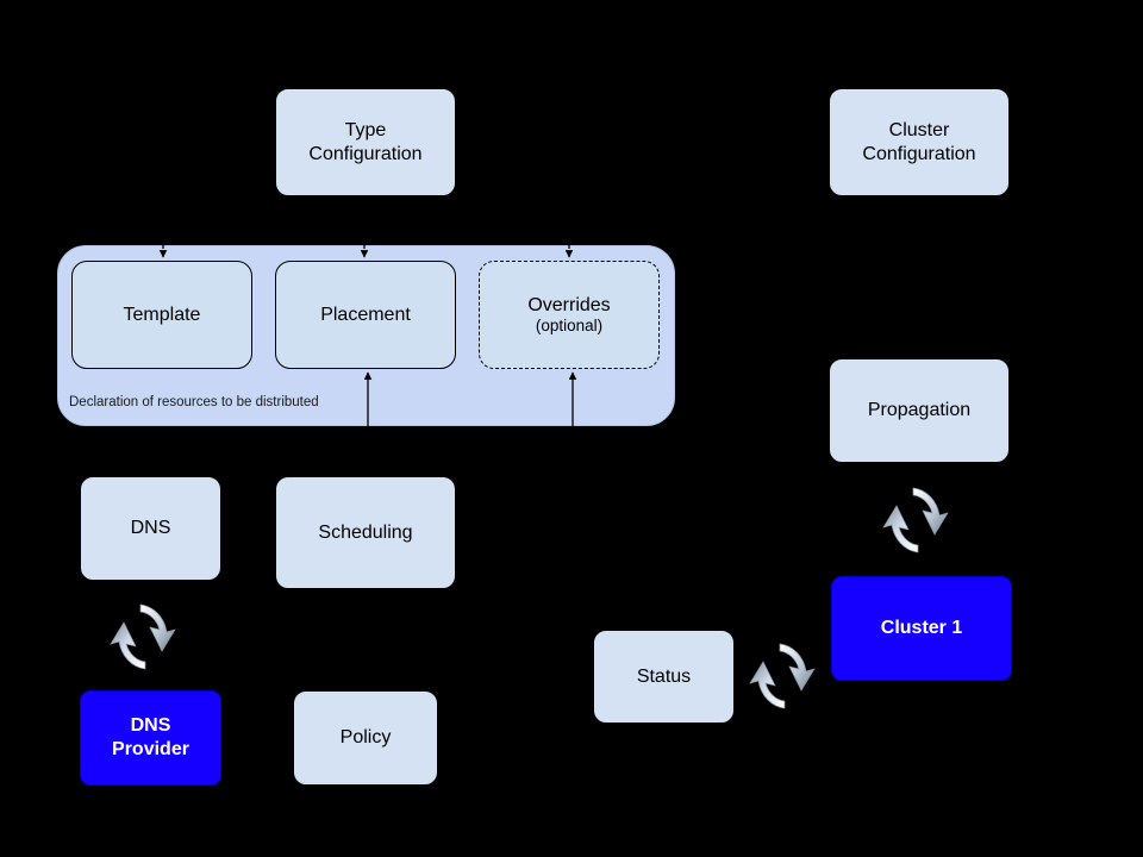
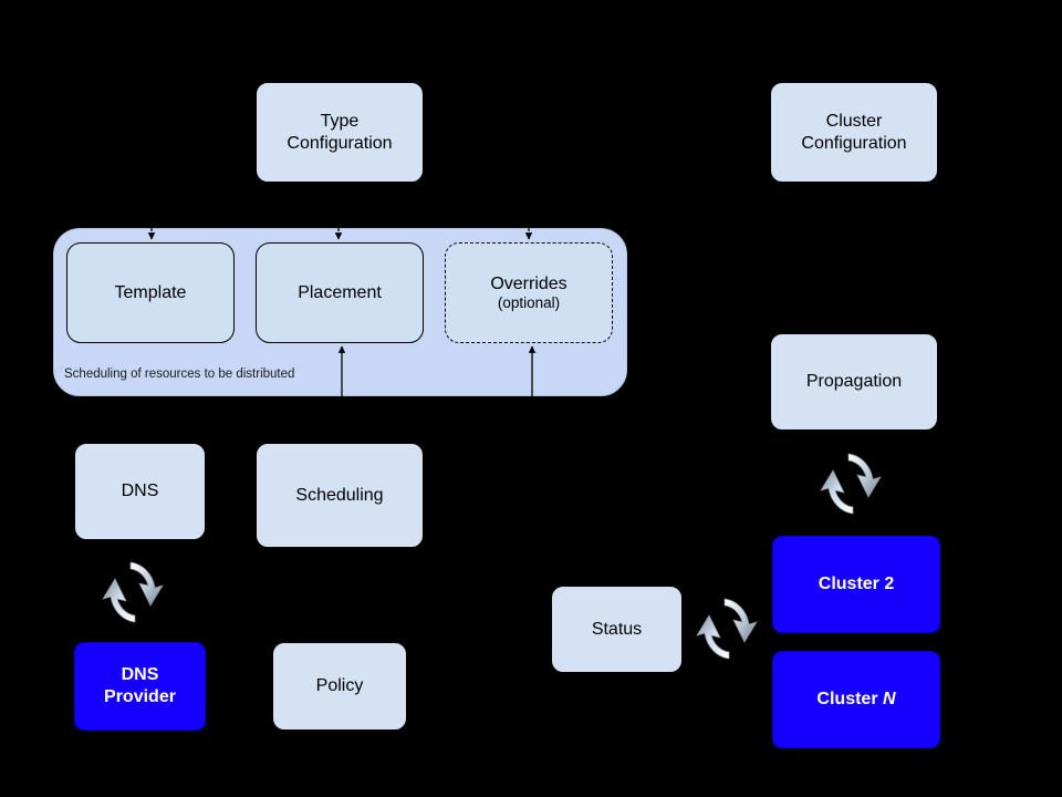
  Type
  Configuration
  Cluster
  Configuration
  Template
  Placement
  Overrides
  (optional)
- Declaration of resources to be distributed
+ Scheduling of resources to be distributed
  DNS
  Scheduling
  DNS
  Provider
  Policy
  Status
  Propagation
- Cluster 1
+ Cluster 2
+ Cluster N
